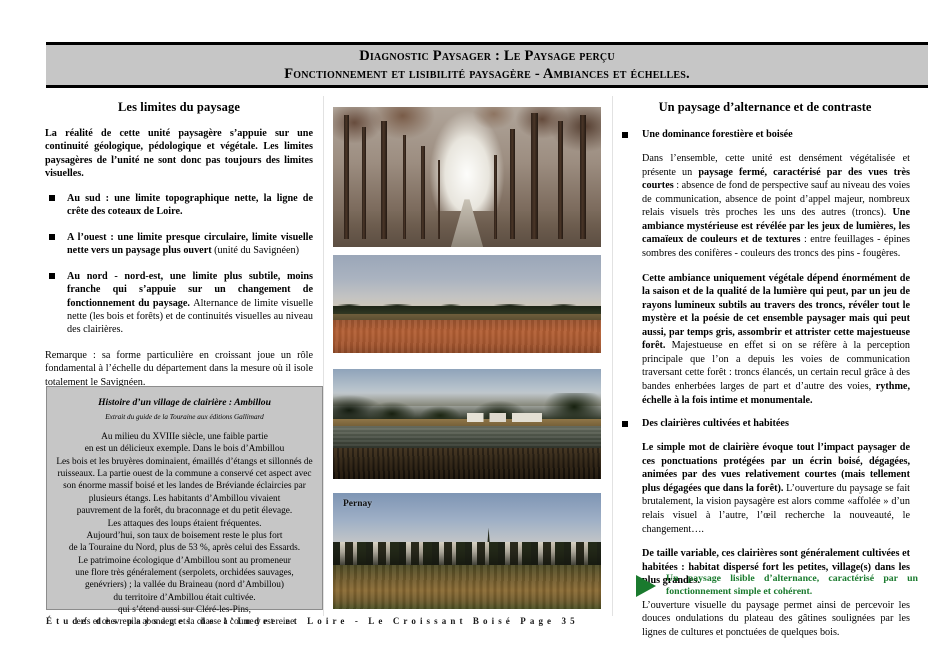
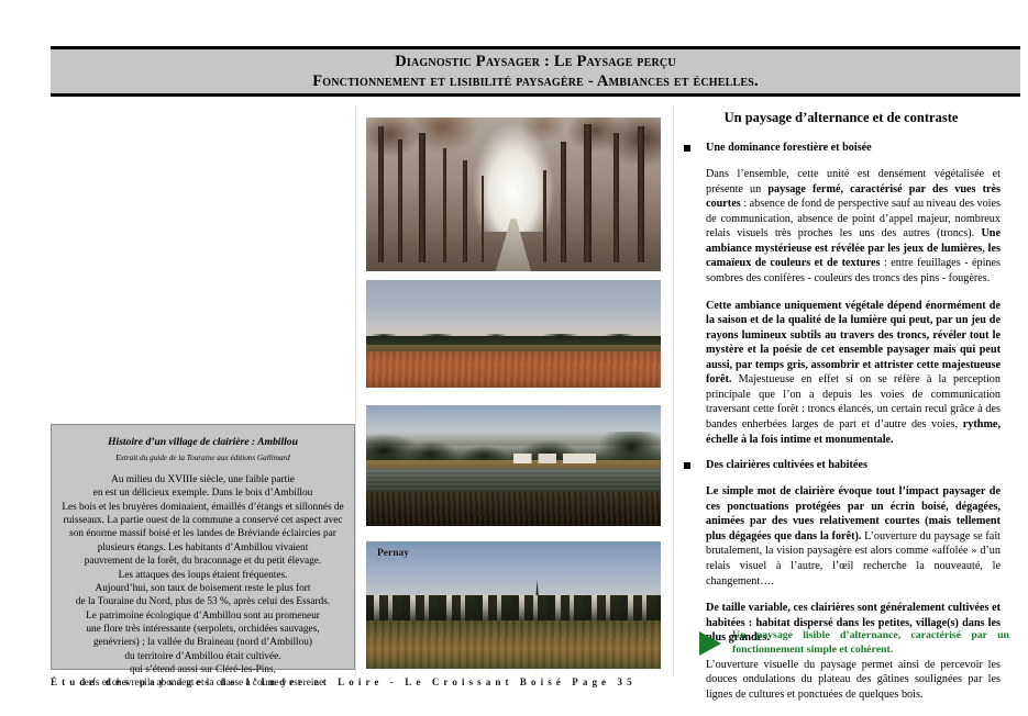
  Diagnostic Paysager : Le Paysage perçu
  Fonctionnement et lisibilité paysagère - Ambiances et échelles.
- Les limites du paysage
- La réalité de cette unité paysagère s’appuie sur une continuité géologique, pédologique et végétale. Les limites paysagères de l’unité ne sont donc pas toujours des limites visuelles.
- Au sud : une limite topographique nette, la ligne de crête des coteaux de Loire.
- A l’ouest : une limite presque circulaire, limite visuelle nette vers un paysage plus ouvert (unité du Savignéen)
- Au nord - nord-est, une limite plus subtile, moins franche qui s’appuie sur un changement de fonctionnement du paysage. Alternance de limite visuelle nette (les bois et forêts) et de continuités visuelles au niveau des clairières.
- Remarque : sa forme particulière en croissant joue un rôle fondamental à l’échelle du département dans la mesure où il isole totalement le Savignéen.
  Histoire d’un village de clairière : Ambillou
  Extrait du guide de la Touraine aux éditions Gallimard
  Au milieu du XVIIIe siècle, une faible partie
  en est un délicieux exemple. Dans le bois d’Ambillou
  Les bois et les bruyères dominaient, émaillés d’étangs et sillonnés de
  ruisseaux. La partie ouest de la commune a conservé cet aspect avec
  son énorme massif boisé et les landes de Bréviande éclaircies par
  plusieurs étangs. Les habitants d’Ambillou vivaient
  pauvrement de la forêt, du braconnage et du petit élevage.
  Les attaques des loups étaient fréquentes.
  Aujourd’hui, son taux de boisement reste le plus fort
  de la Touraine du Nord, plus de 53 %, après celui des Essards.
  Le patrimoine écologique d’Ambillou sont au promeneur
- une flore très généralement (serpolets, orchidées sauvages,
+ une flore très intéressante (serpolets, orchidées sauvages,
  genévriers) ; la vallée du Braineau (nord d’Ambillou)
  du territoire d’Ambillou était cultivée.
  qui s’étend aussi sur Cléré-les-Pins,
  cerfs et chevreuils abondent et la chasse à courre y est reine.
  Pernay
  Un paysage d’alternance et de contraste
  Une dominance forestière et boisée
  Dans l’ensemble, cette unité est densément végétalisée et présente un paysage fermé, caractérisé par des vues très courtes : absence de fond de perspective sauf au niveau des voies de communication, absence de point d’appel majeur, nombreux relais visuels très proches les uns des autres (troncs). Une ambiance mystérieuse est révélée par les jeux de lumières, les camaïeux de couleurs et de textures : entre feuillages - épines sombres des conifères - couleurs des troncs des pins - fougères.
  Cette ambiance uniquement végétale dépend énormément de la saison et de la qualité de la lumière qui peut, par un jeu de rayons lumineux subtils au travers des troncs, révéler tout le mystère et la poésie de cet ensemble paysager mais qui peut aussi, par temps gris, assombrir et attrister cette majestueuse forêt. Majestueuse en effet si on se réfère à la perception principale que l’on a depuis les voies de communication traversant cette forêt : troncs élancés, un certain recul grâce à des bandes enherbées larges de part et d’autre des voies, rythme, échelle à la fois intime et monumentale.
  Des clairières cultivées et habitées
  Le simple mot de clairière évoque tout l’impact paysager de ces ponctuations protégées par un écrin boisé, dégagées, animées par des vues relativement courtes (mais tellement plus dégagées que dans la forêt). L’ouverture du paysage se fait brutalement, la vision paysagère est alors comme «affolée » d’un relais visuel à l’autre, l’œil recherche la nouveauté, le changement….
- De taille variable, ces clairières sont généralement cultivées et habitées : habitat dispersé fort les petites, village(s) dans les plus grandes.
+ De taille variable, ces clairières sont généralement cultivées et habitées : habitat dispersé dans les petites, village(s) dans les plus grandes.
  L’ouverture visuelle du paysage permet ainsi de percevoir les douces ondulations du plateau des gâtines soulignées par les lignes de cultures et ponctuées de quelques bois.
  Un paysage lisible d’alternance, caractérisé par un fonctionnement simple et cohérent.
  Étude des paysages de l’Indre et Loire - Le Croissant Boisé Page 35
